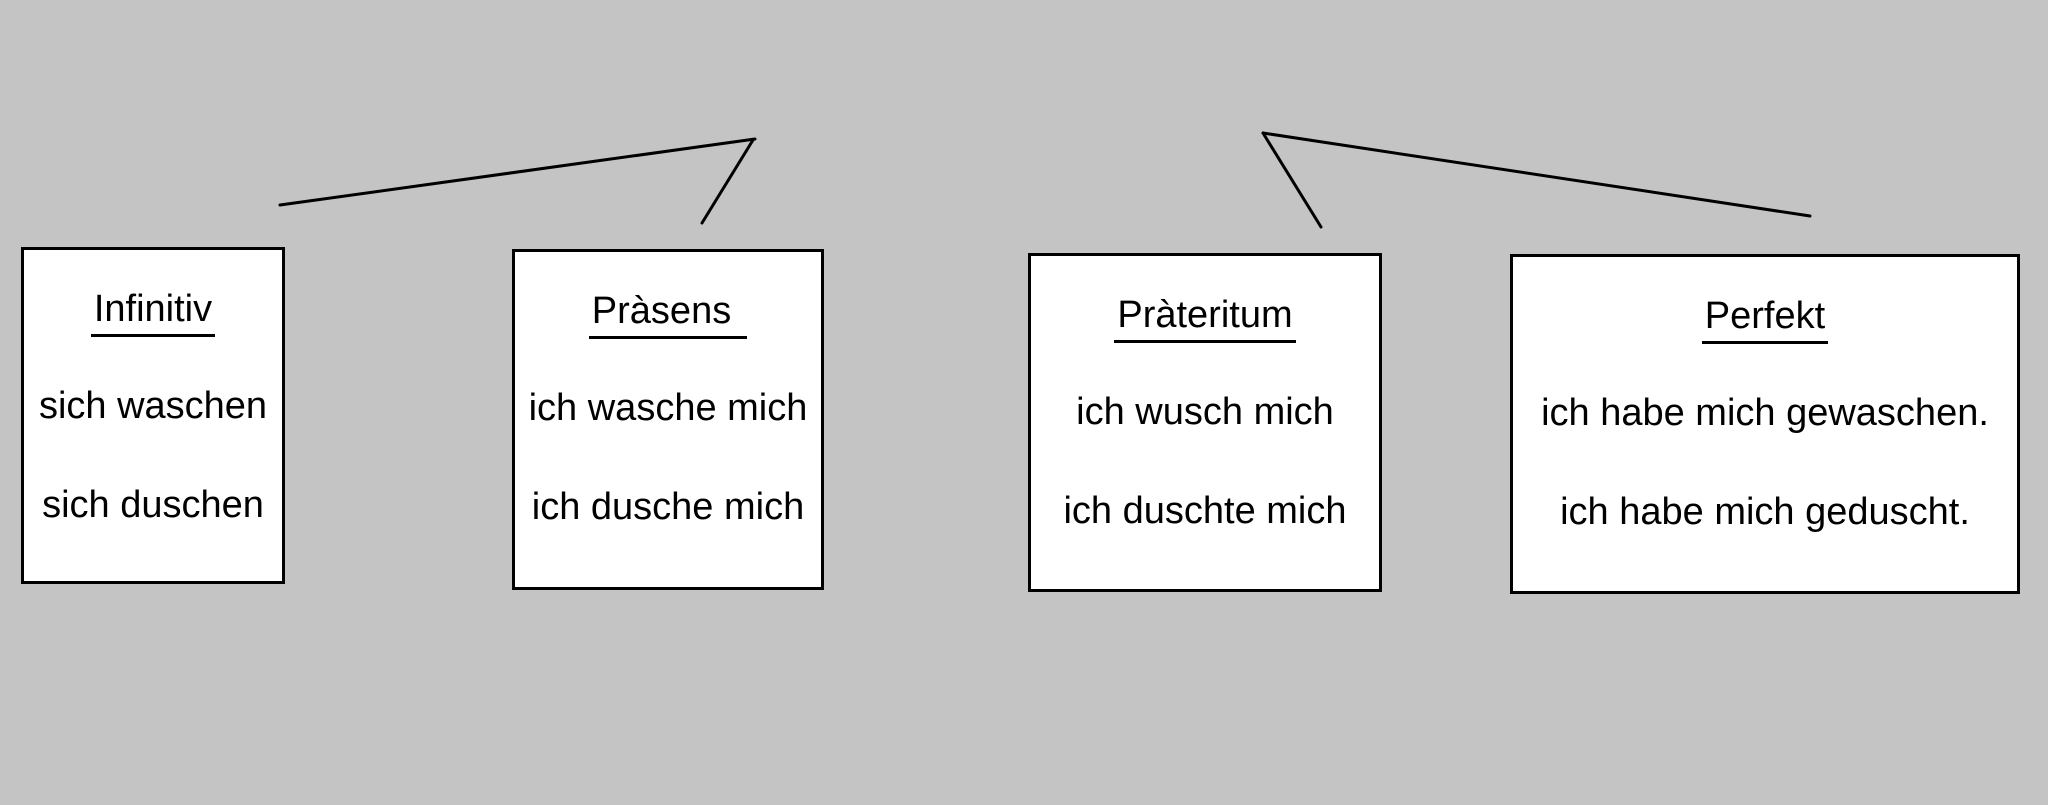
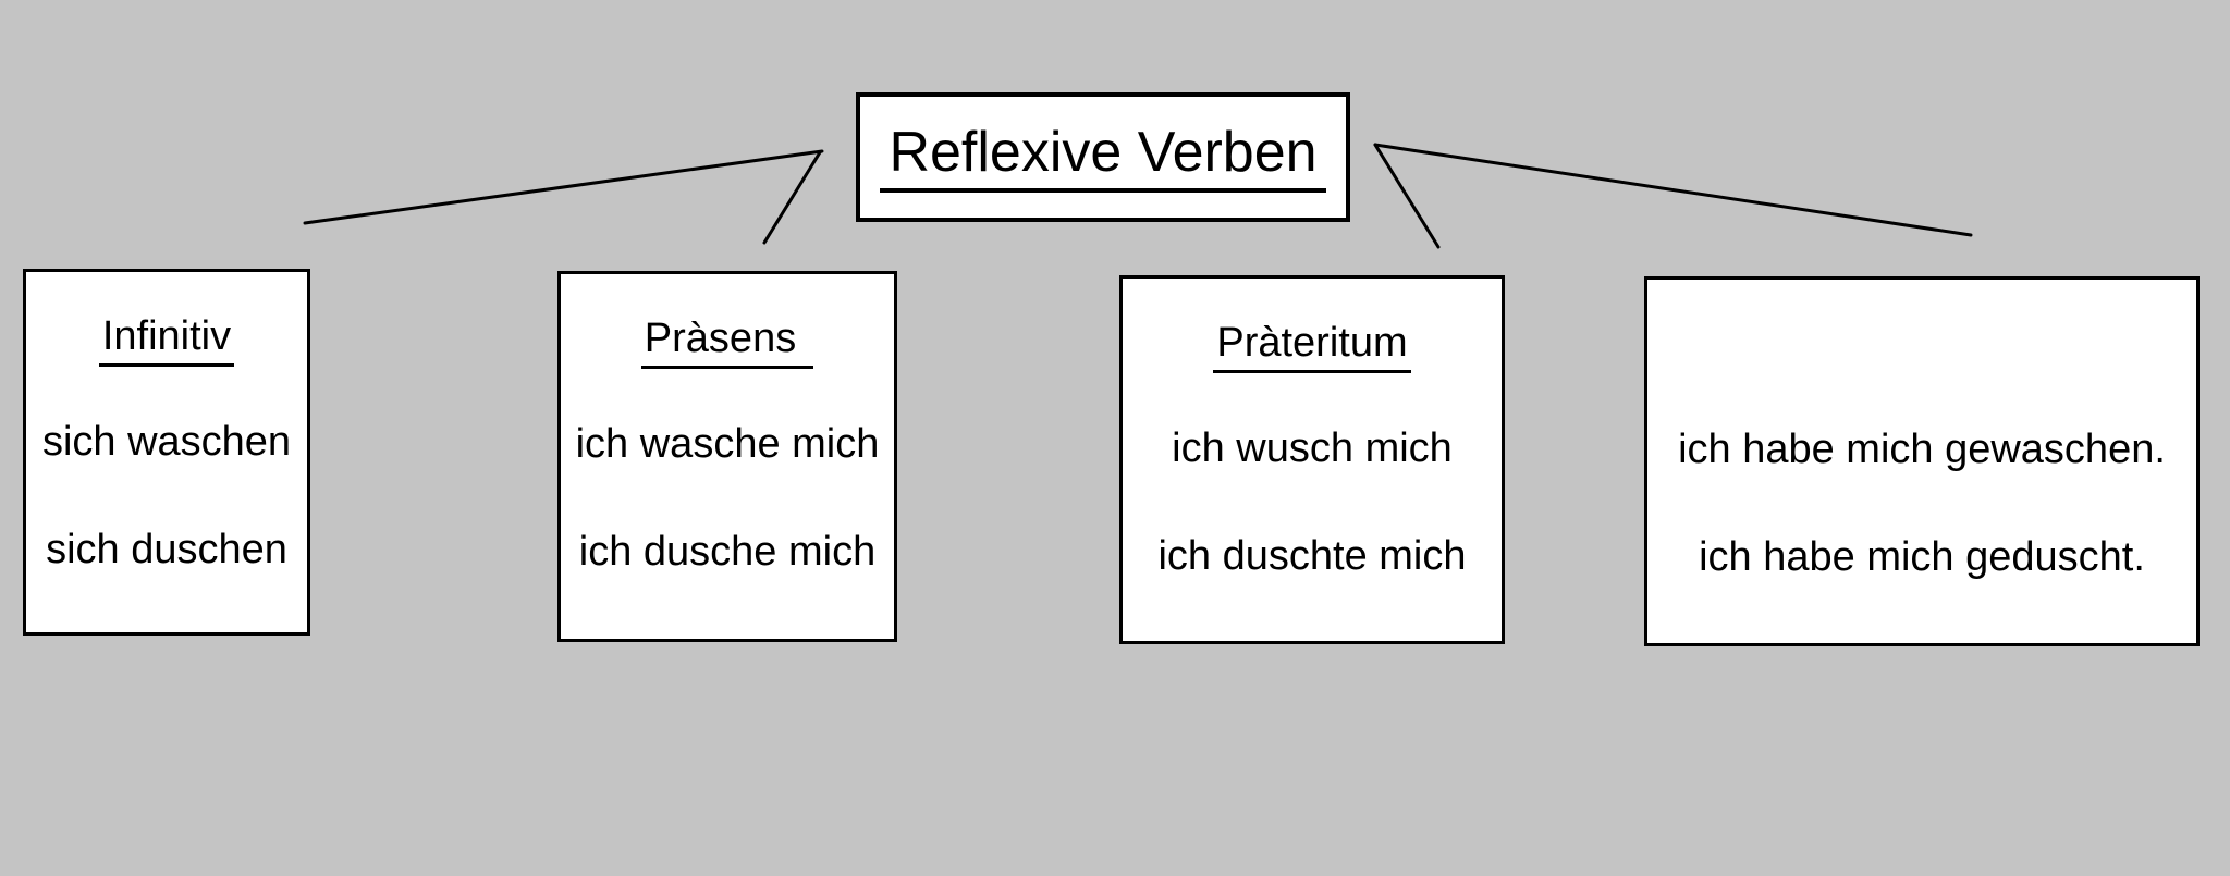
+ Reflexive Verben
  Infinitiv
  sich waschen
  sich duschen
  Pràsens
  ich wasche mich
  ich dusche mich
  Pràteritum
  ich wusch mich
  ich duschte mich
- Perfekt
  ich habe mich gewaschen.
  ich habe mich geduscht.
